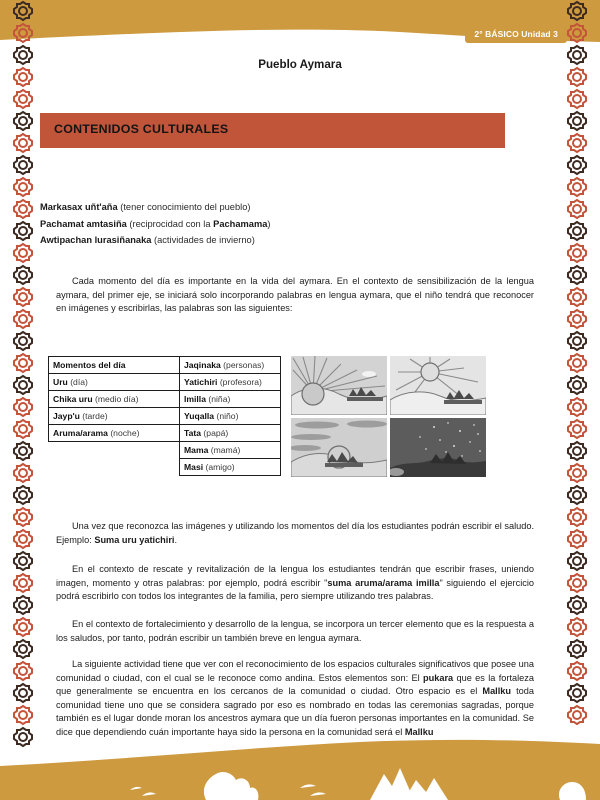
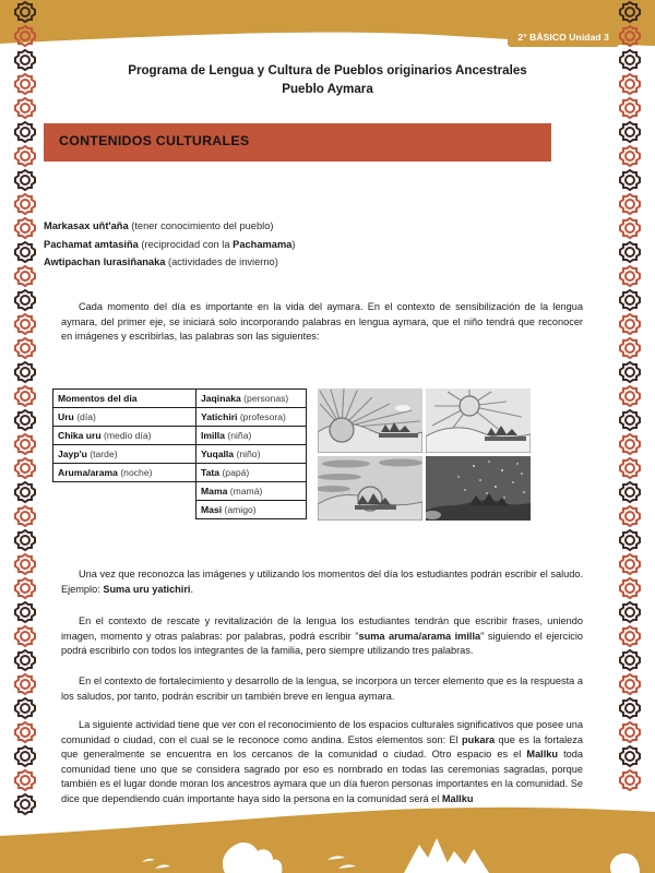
  2° BÁSICO Unidad 3
+ Programa de Lengua y Cultura de Pueblos originarios Ancestrales
  Pueblo Aymara
  CONTENIDOS CULTURALES
  Markasax uñt'aña (tener conocimiento del pueblo)
  Pachamat amtasiña (reciprocidad con la Pachamama)
  Awtipachan lurasiñanaka (actividades de invierno)
  Cada momento del día es importante en la vida del aymara. En el contexto de sensibilización de la lengua aymara, del primer eje, se iniciará solo incorporando palabras en lengua aymara, que el niño tendrá que reconocer en imágenes y escribirlas, las palabras son las siguientes:
  Momentos del día	Jaqinaka (personas)
  Uru (día)	Yatichiri (profesora)
  Chika uru (medio día)	Imilla (niña)
  Jayp'u (tarde)	Yuqalla (niño)
  Aruma/arama (noche)	Tata (papá)
  	Mama (mamá)
  	Masi (amigo)
  Una vez que reconozca las imágenes y utilizando los momentos del día los estudiantes podrán escribir el saludo. Ejemplo: Suma uru yatichiri.
- En el contexto de rescate y revitalización de la lengua los estudiantes tendrán que escribir frases, uniendo imagen, momento y otras palabras: por ejemplo, podrá escribir "suma aruma/arama imilla" siguiendo el ejercicio podrá escribirlo con todos los integrantes de la familia, pero siempre utilizando tres palabras.
+ En el contexto de rescate y revitalización de la lengua los estudiantes tendrán que escribir frases, uniendo imagen, momento y otras palabras: por palabras, podrá escribir "suma aruma/arama imilla" siguiendo el ejercicio podrá escribirlo con todos los integrantes de la familia, pero siempre utilizando tres palabras.
  En el contexto de fortalecimiento y desarrollo de la lengua, se incorpora un tercer elemento que es la respuesta a los saludos, por tanto, podrán escribir un también breve en lengua aymara.
  La siguiente actividad tiene que ver con el reconocimiento de los espacios culturales significativos que posee una comunidad o ciudad, con el cual se le reconoce como andina. Estos elementos son: El pukara que es la fortaleza que generalmente se encuentra en los cercanos de la comunidad o ciudad. Otro espacio es el Mallku toda comunidad tiene uno que se considera sagrado por eso es nombrado en todas las ceremonias sagradas, porque también es el lugar donde moran los ancestros aymara que un día fueron personas importantes en la comunidad. Se dice que dependiendo cuán importante haya sido la persona en la comunidad será el Mallku
